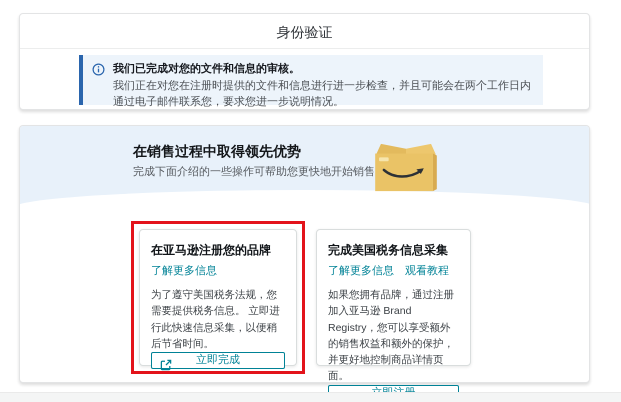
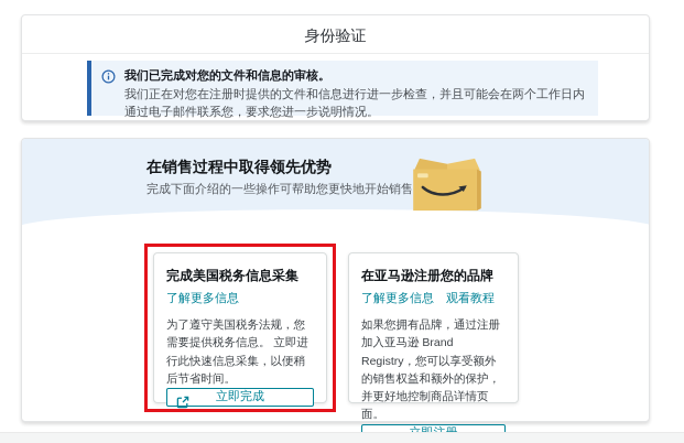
  身份验证
  我们已完成对您的文件和信息的审核。
  我们正在对您在注册时提供的文件和信息进行进一步检查，并且可能会在两个工作日内通过电子邮件联系您，要求您进一步说明情况。
  在销售过程中取得领先优势
  完成下面介绍的一些操作可帮助您更快地开始销售
- 在亚马逊注册您的品牌
+ 完成美国税务信息采集
  了解更多信息
  为了遵守美国税务法规，您需要提供税务信息。 立即进行此快速信息采集，以便稍后节省时间。
  立即完成
- 完成美国税务信息采集
+ 在亚马逊注册您的品牌
  了解更多信息
  观看教程
  如果您拥有品牌，通过注册加入亚马逊 Brand Registry，您可以享受额外的销售权益和额外的保护，并更好地控制商品详情页面。
